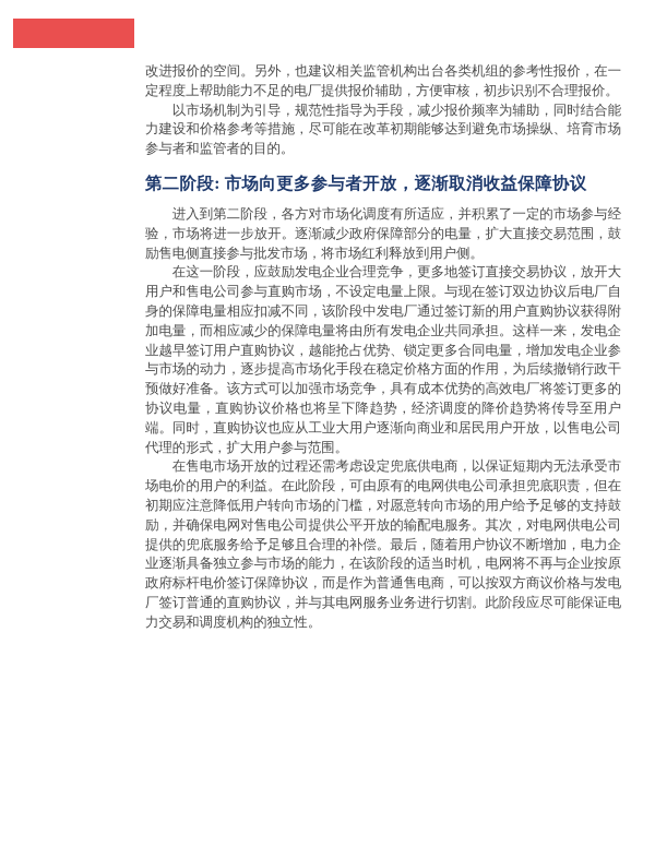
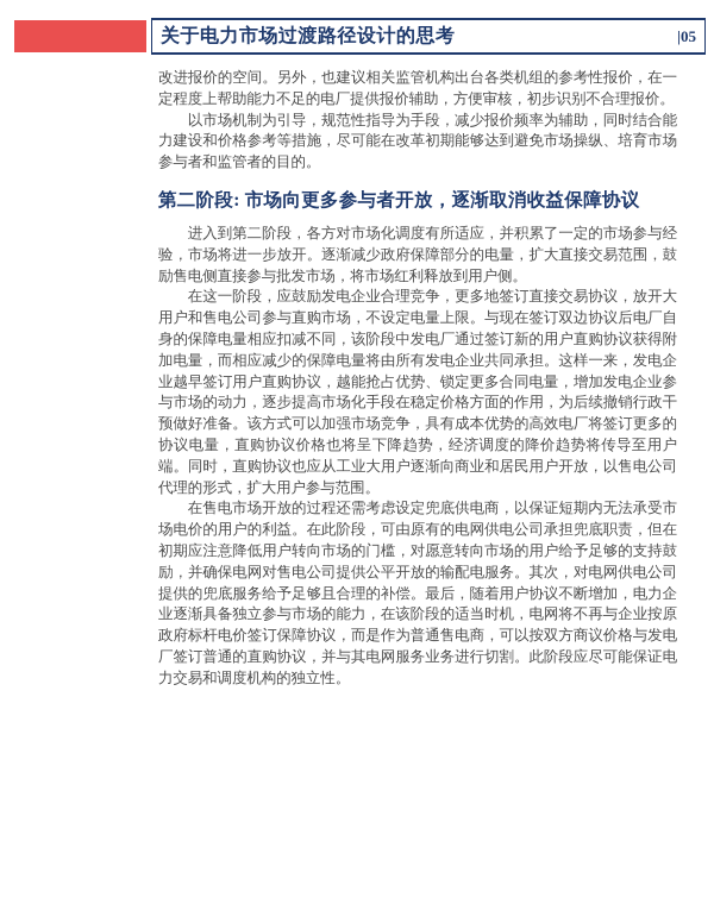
+ 关于电力市场过渡路径设计的思考
+ |05
  改进报价的空间。另外，也建议相关监管机构出台各类机组的参考性报价，在一定程度上帮助能力不足的电厂提供报价辅助，方便审核，初步识别不合理报价。
  以市场机制为引导，规范性指导为手段，减少报价频率为辅助，同时结合能力建设和价格参考等措施，尽可能在改革初期能够达到避免市场操纵、培育市场参与者和监管者的目的。
  第二阶段: 市场向更多参与者开放，逐渐取消收益保障协议
  进入到第二阶段，各方对市场化调度有所适应，并积累了一定的市场参与经验，市场将进一步放开。逐渐减少政府保障部分的电量，扩大直接交易范围，鼓励售电侧直接参与批发市场，将市场红利释放到用户侧。
  在这一阶段，应鼓励发电企业合理竞争，更多地签订直接交易协议，放开大用户和售电公司参与直购市场，不设定电量上限。与现在签订双边协议后电厂自身的保障电量相应扣减不同，该阶段中发电厂通过签订新的用户直购协议获得附加电量，而相应减少的保障电量将由所有发电企业共同承担。这样一来，发电企业越早签订用户直购协议，越能抢占优势、锁定更多合同电量，增加发电企业参与市场的动力，逐步提高市场化手段在稳定价格方面的作用，为后续撤销行政干预做好准备。该方式可以加强市场竞争，具有成本优势的高效电厂将签订更多的协议电量，直购协议价格也将呈下降趋势，经济调度的降价趋势将传导至用户端。同时，直购协议也应从工业大用户逐渐向商业和居民用户开放，以售电公司代理的形式，扩大用户参与范围。
  在售电市场开放的过程还需考虑设定兜底供电商，以保证短期内无法承受市场电价的用户的利益。在此阶段，可由原有的电网供电公司承担兜底职责，但在初期应注意降低用户转向市场的门槛，对愿意转向市场的用户给予足够的支持鼓励，并确保电网对售电公司提供公平开放的输配电服务。其次，对电网供电公司提供的兜底服务给予足够且合理的补偿。最后，随着用户协议不断增加，电力企业逐渐具备独立参与市场的能力，在该阶段的适当时机，电网将不再与企业按原政府标杆电价签订保障协议，而是作为普通售电商，可以按双方商议价格与发电厂签订普通的直购协议，并与其电网服务业务进行切割。此阶段应尽可能保证电力交易和调度机构的独立性。
